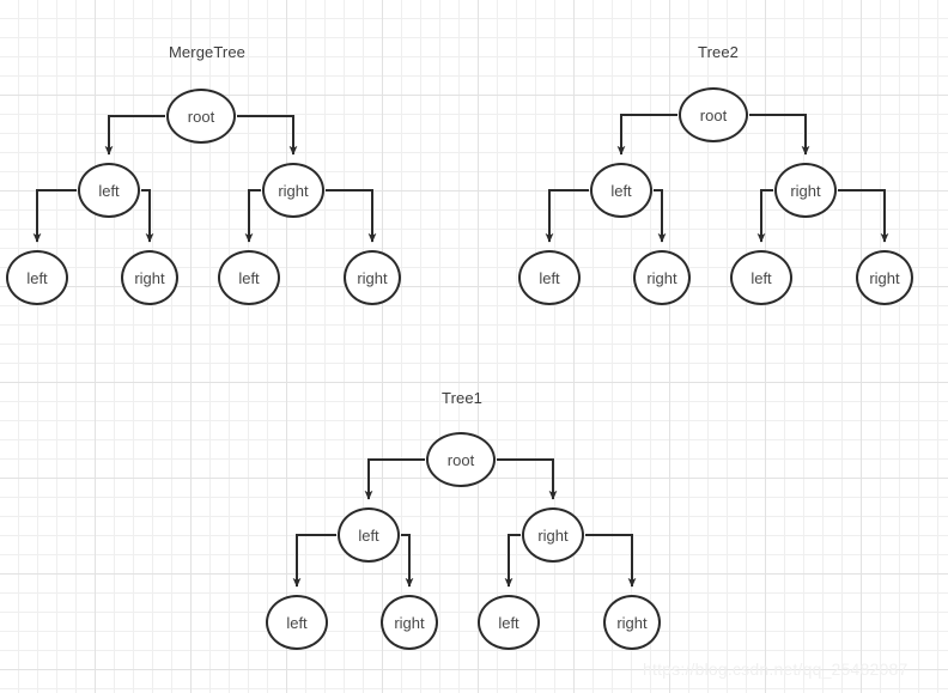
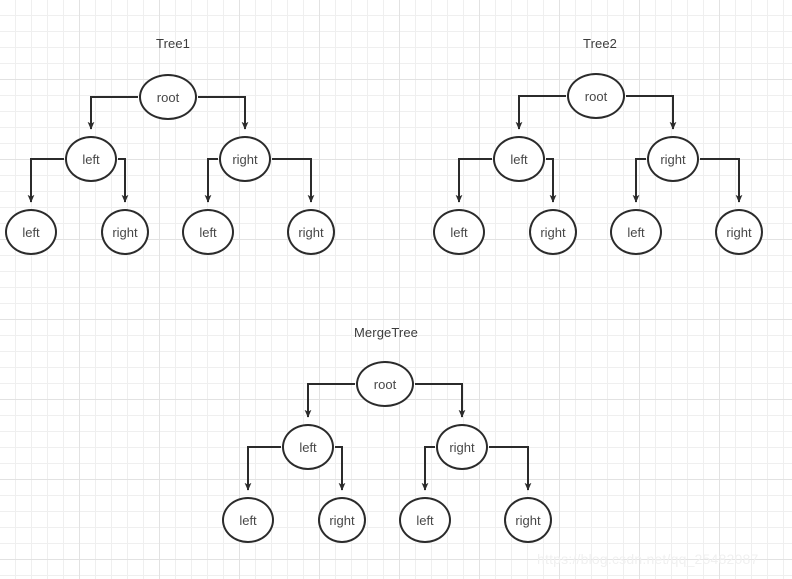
- MergeTree
+ Tree1
  Tree2
- Tree1
+ MergeTree
  root
  left
  right
  left
  right
  left
  right
  root
  left
  right
  left
  right
  left
  right
  root
  left
  right
  left
  right
  left
  right
  https://blog.csdn.net/qq_25482087
